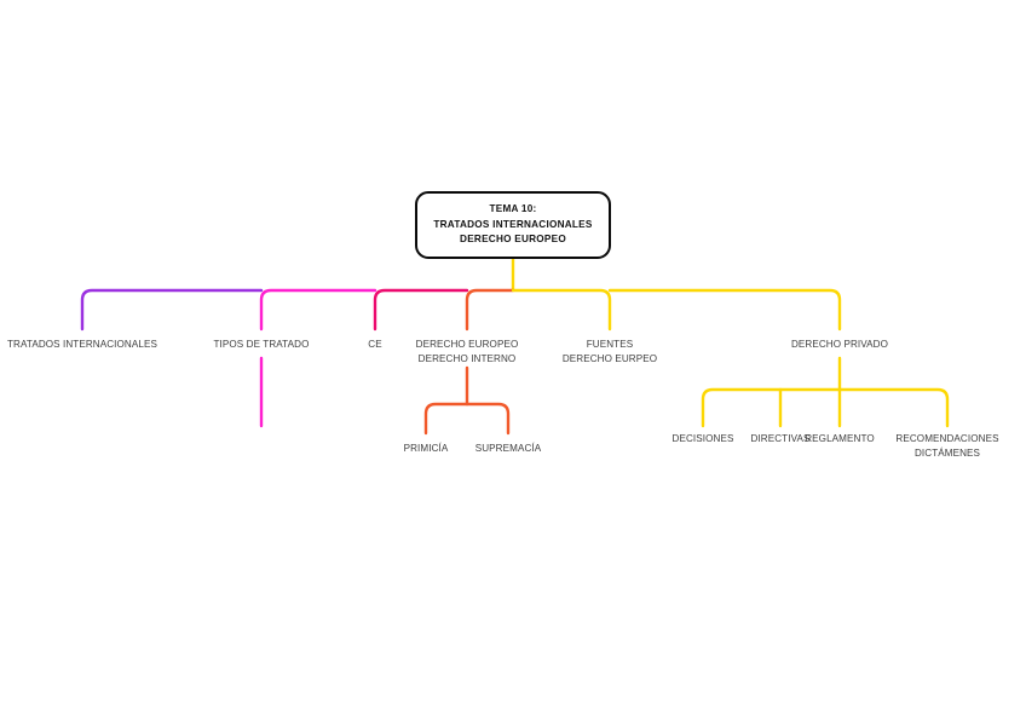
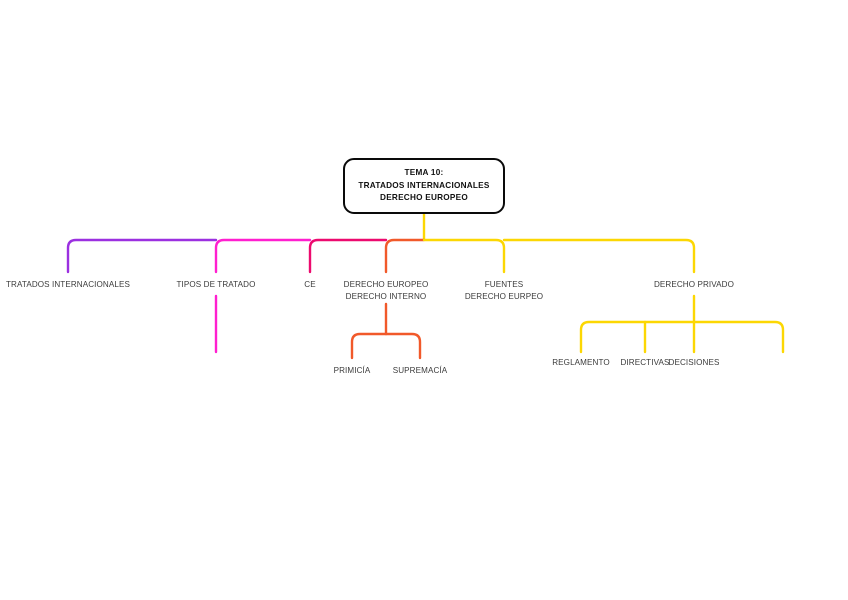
  TEMA 10:
  TRATADOS INTERNACIONALES
  DERECHO EUROPEO
  TRATADOS INTERNACIONALES
  TIPOS DE TRATADO
  CE
  DERECHO EUROPEO
  DERECHO INTERNO
  FUENTES
  DERECHO EURPEO
  DERECHO PRIVADO
  PRIMICÍA
  SUPREMACÍA
- DECISIONES
+ REGLAMENTO
  DIRECTIVAS
- REGLAMENTO
+ DECISIONES
- RECOMENDACIONES
- DICTÁMENES
